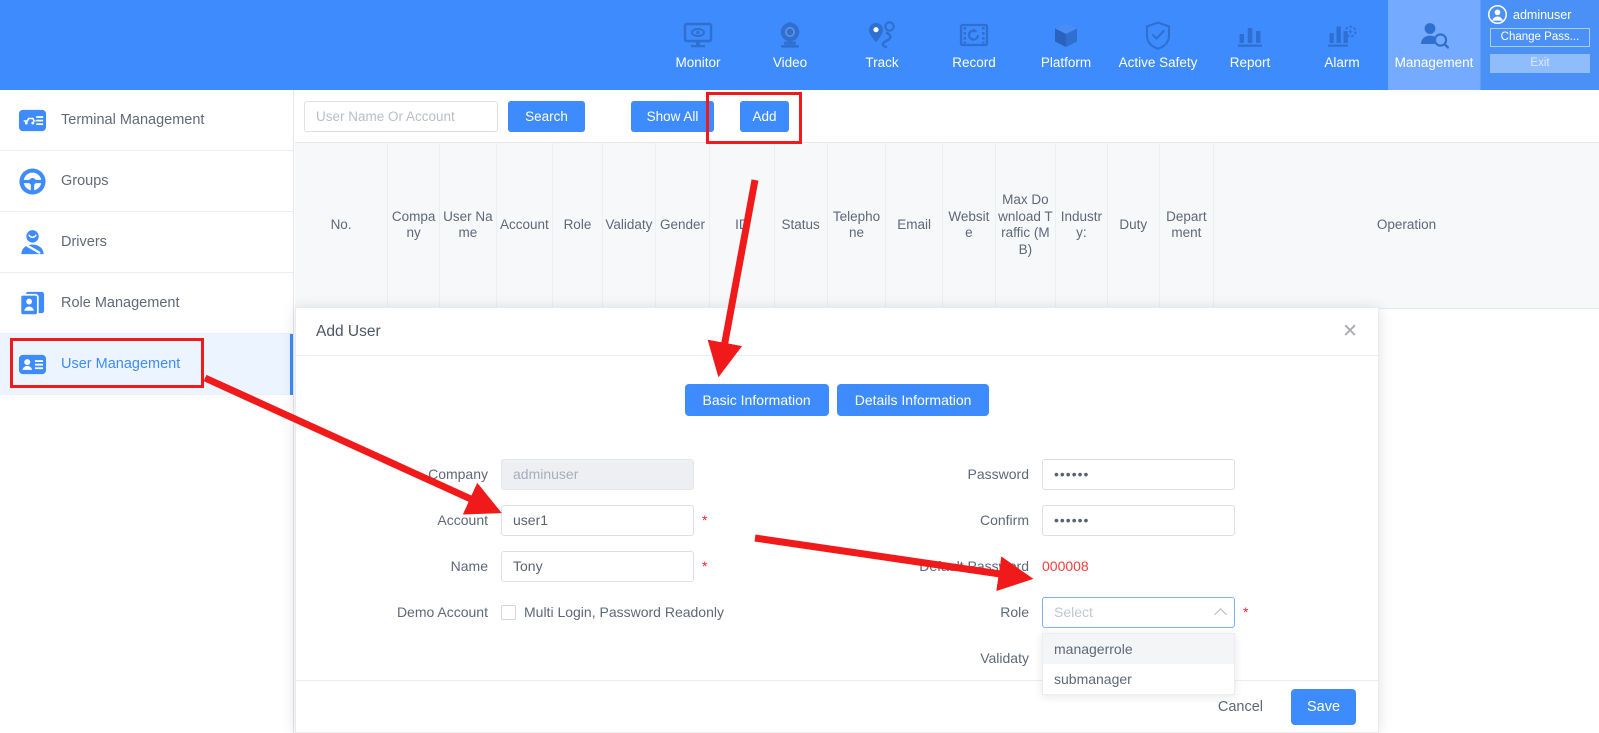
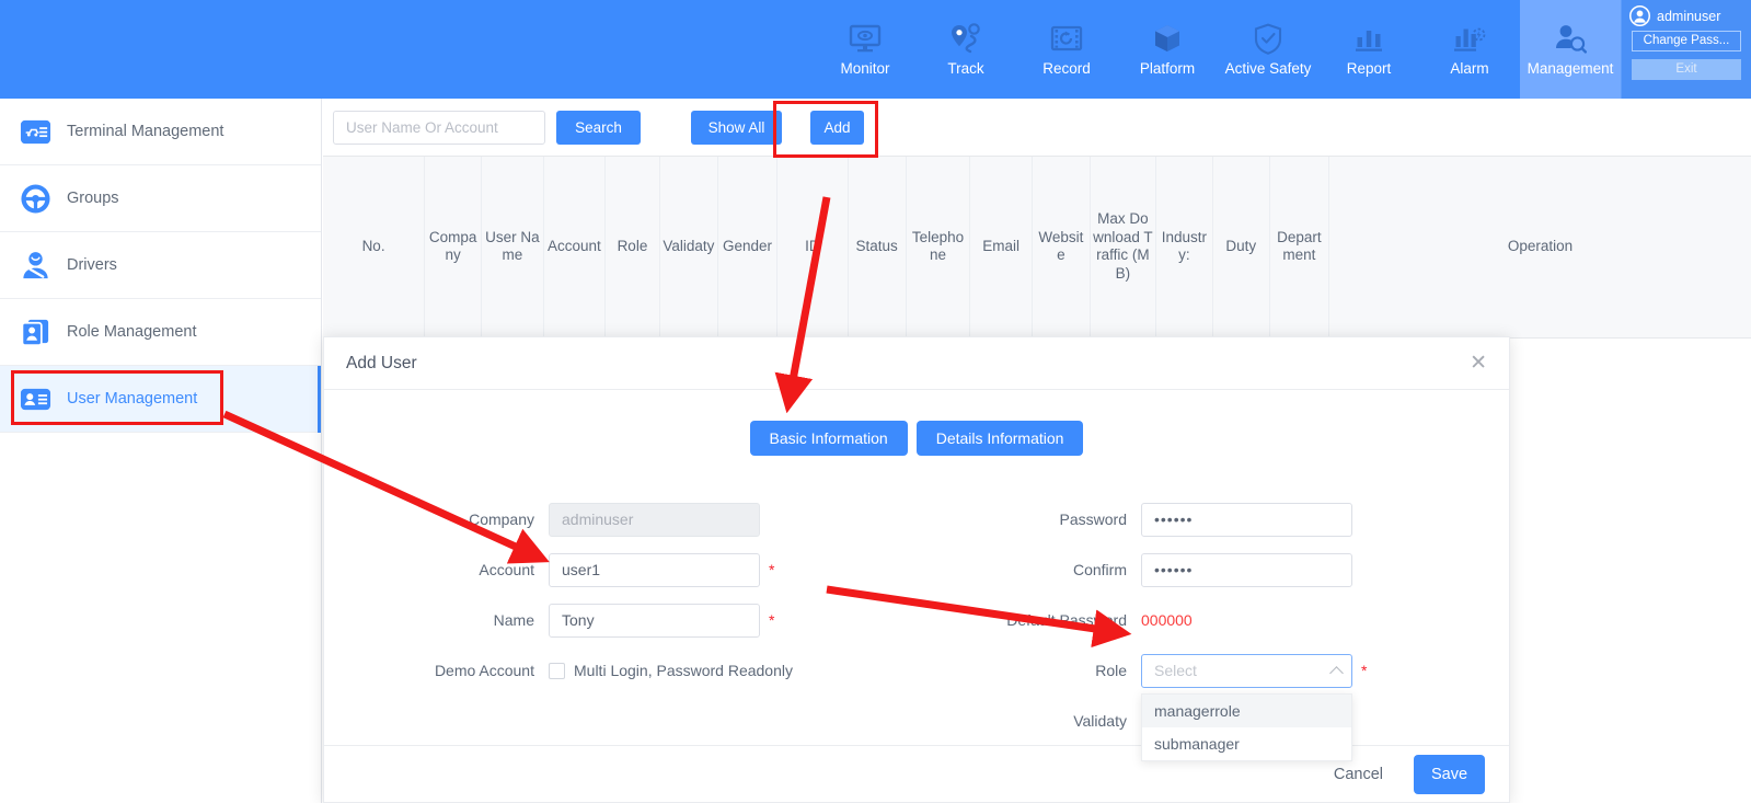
  Monitor
- Video
  Track
  Record
  Platform
  Active Safety
  Report
  Alarm
  Management
  adminuser
  Change Pass...
  Exit
  Terminal Management
  Groups
  Drivers
  Role Management
  User Management
  User Name Or Account
  Search
  Show All
  Add
  No.	Company	User Name	Account	Role	Validaty	Gender	I	Status	Telephone	Email	Website	Max Download Traffic (MB)	Industry:	Duty	Department	Operation
  Add User
  ✕
  Basic Information
  Details Information
  Company
  adminuser
  Account
  user1
  *
  Name
  Tony
  *
  Demo Account
  Multi Login, Password Readonly
  Password
  ••••••
  Confirm
  ••••••
- 000008
+ 000000
  Role
  Select
  managerrole
  submanager
  *
  Validaty
  Cancel
  Save
